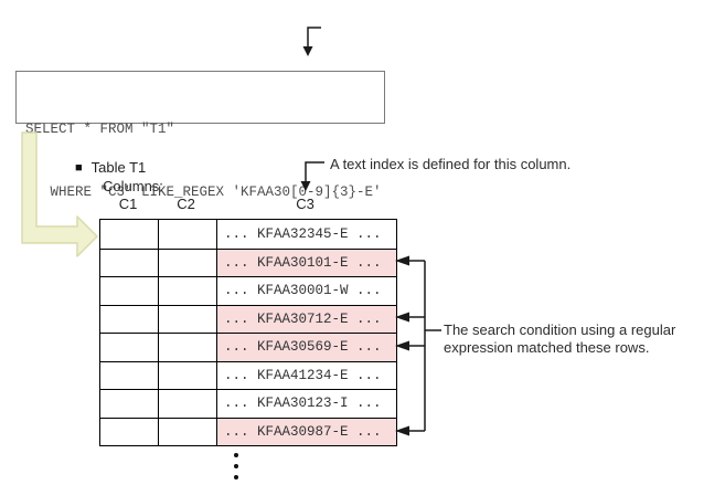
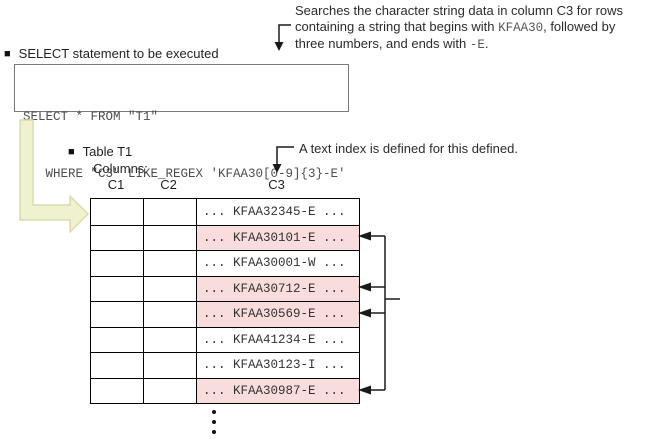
+ Searches the character string data in column C3 for rows
+ containing a string that begins with KFAA30, followed by
+ three numbers, and ends with -E.
+ ■ SELECT statement to be executed
  SELECT * FROM "T1"
  WHERE "C3" LIKE_REGEX 'KFAA30[0-9]{3}-E'
  ■ Table T1
  Columns:
  C1
  C2
  C3
- A text index is defined for this column.
+ A text index is defined for this defined.
- The search condition using a regular
- expression matched these rows.
  ... KFAA32345-E ...
  ... KFAA30101-E ...
  ... KFAA30001-W ...
  ... KFAA30712-E ...
  ... KFAA30569-E ...
  ... KFAA41234-E ...
  ... KFAA30123-I ...
  ... KFAA30987-E ...
